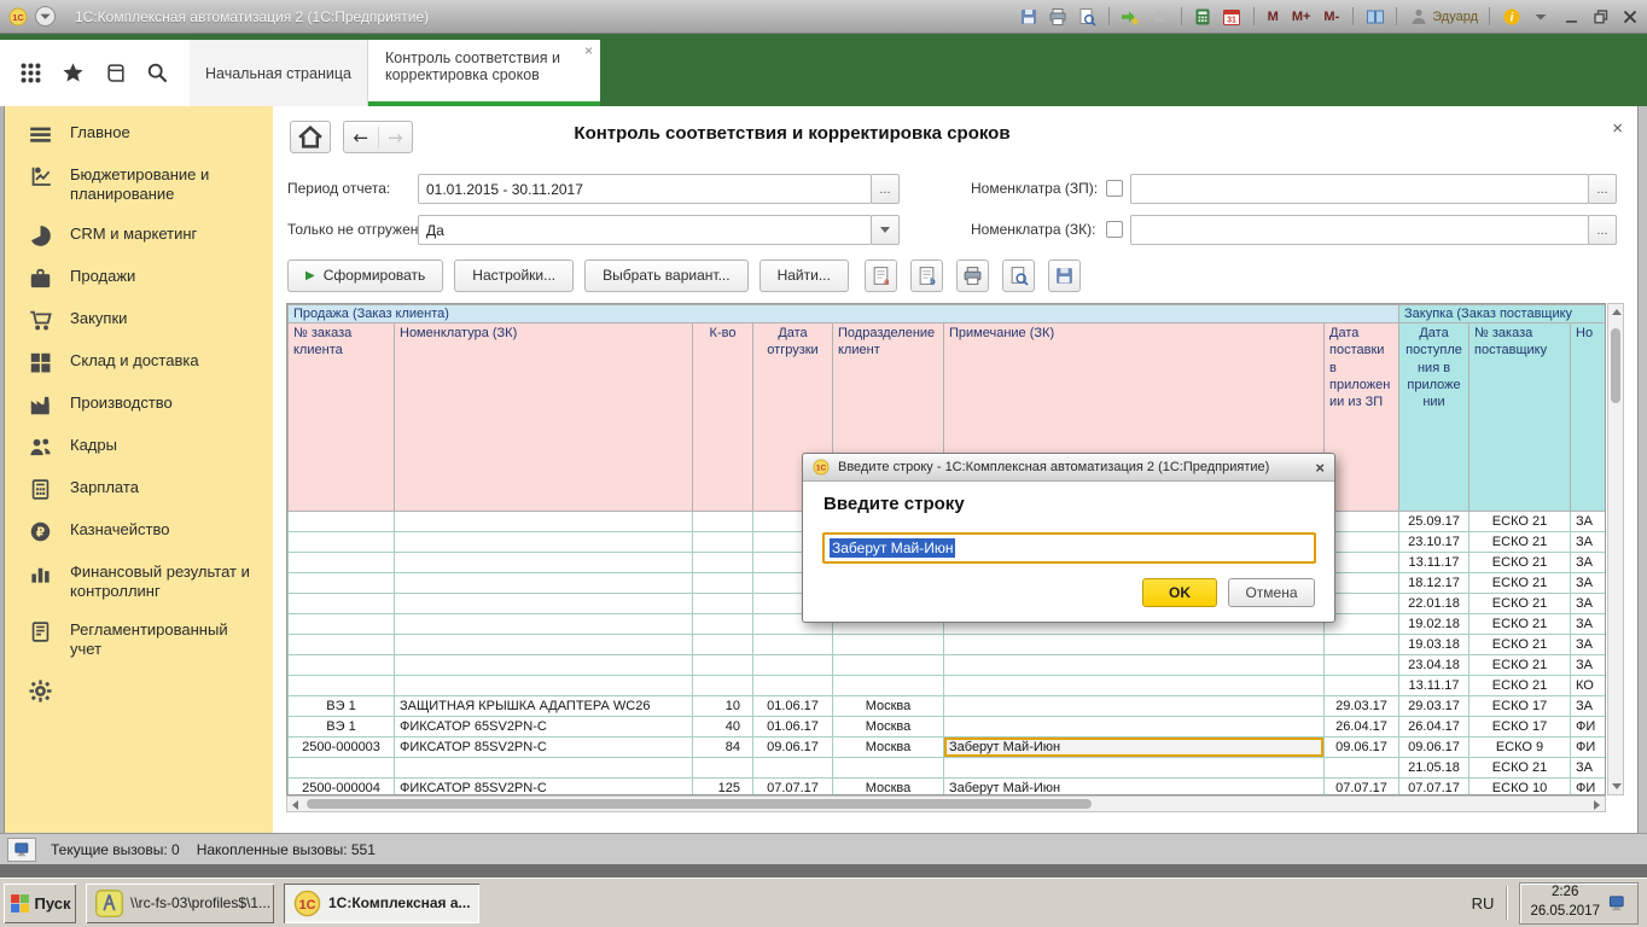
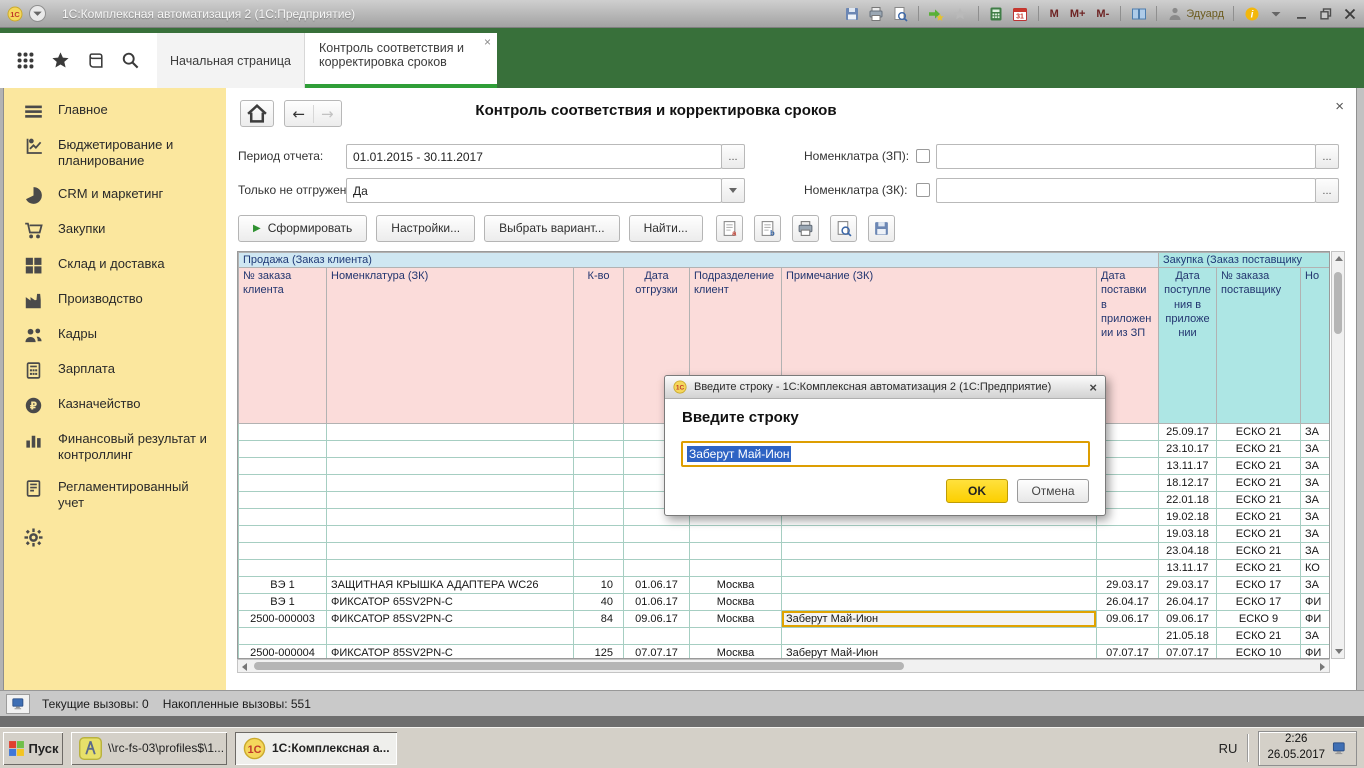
  1С
  1С:Комплексная автоматизация 2 (1С:Предприятие)
  M
  M+
  M-
  Эдуард
  i
  Начальная страница
  Контроль соответствия и корректировка сроков
  ×
  Главное
  Бюджетирование и планирование
  CRM и маркетинг
- Продажи
  Закупки
  Склад и доставка
  Производство
  Кадры
  Зарплата
  ₽
  Казначейство
  Финансовый результат и контроллинг
  Регламентированный учет
  ×
  ←
  →
  Контроль соответствия и корректировка сроков
  Период отчета:
  01.01.2015 - 30.11.2017
  ...
  Номенклатра (ЗП):
  ...
  Только не отгружен
  Да
  Номенклатра (ЗК):
  ...
  ▶
  Сформировать
  Настройки...
  Выбрать вариант...
  Найти...
  a
  b
  Продажа (Заказ клиента)	Закупка (Заказ поставщику
  № заказа клиента	Номенклатура (ЗК)	К-во	Дата отгрузки	Подразделение клиент	Примечание (ЗК)	Дата поставки в приложении из ЗП	Дата поступления в приложении	№ заказа поставщику	Но
  							25.09.17	ЕСКО 21	ЗА
  							23.10.17	ЕСКО 21	ЗА
  							13.11.17	ЕСКО 21	ЗА
  							18.12.17	ЕСКО 21	ЗА
  							22.01.18	ЕСКО 21	ЗА
  							19.02.18	ЕСКО 21	ЗА
  							19.03.18	ЕСКО 21	ЗА
  							23.04.18	ЕСКО 21	ЗА
  							13.11.17	ЕСКО 21	КО
  ВЭ 1	ЗАЩИТНАЯ КРЫШКА АДАПТЕРА WC26	10	01.06.17	Москва		29.03.17	29.03.17	ЕСКО 17	ЗА
  ВЭ 1	ФИКСАТОР 65SV2PN-C	40	01.06.17	Москва		26.04.17	26.04.17	ЕСКО 17	ФИ
  2500-000003	ФИКСАТОР 85SV2PN-C	84	09.06.17	Москва	Заберут Май-Июн	09.06.17	09.06.17	ЕСКО 9	ФИ
  							21.05.18	ЕСКО 21	ЗА
  2500-000004	ФИКСАТОР 85SV2PN-C	125	07.07.17	Москва	Заберут Май-Июн	07.07.17	07.07.17	ЕСКО 10	ФИ
  Введите строку - 1С:Комплексная автоматизация 2 (1С:Предприятие)
  ×
  Введите строку
  Заберут Май-Июн
  OK
  Отмена
  Текущие вызовы: 0
  Накопленные вызовы: 551
  Пуск
  \\rc-fs-03\profiles$\1...
  1С
  1С:Комплексная а...
  RU
  2:26
  26.05.2017
